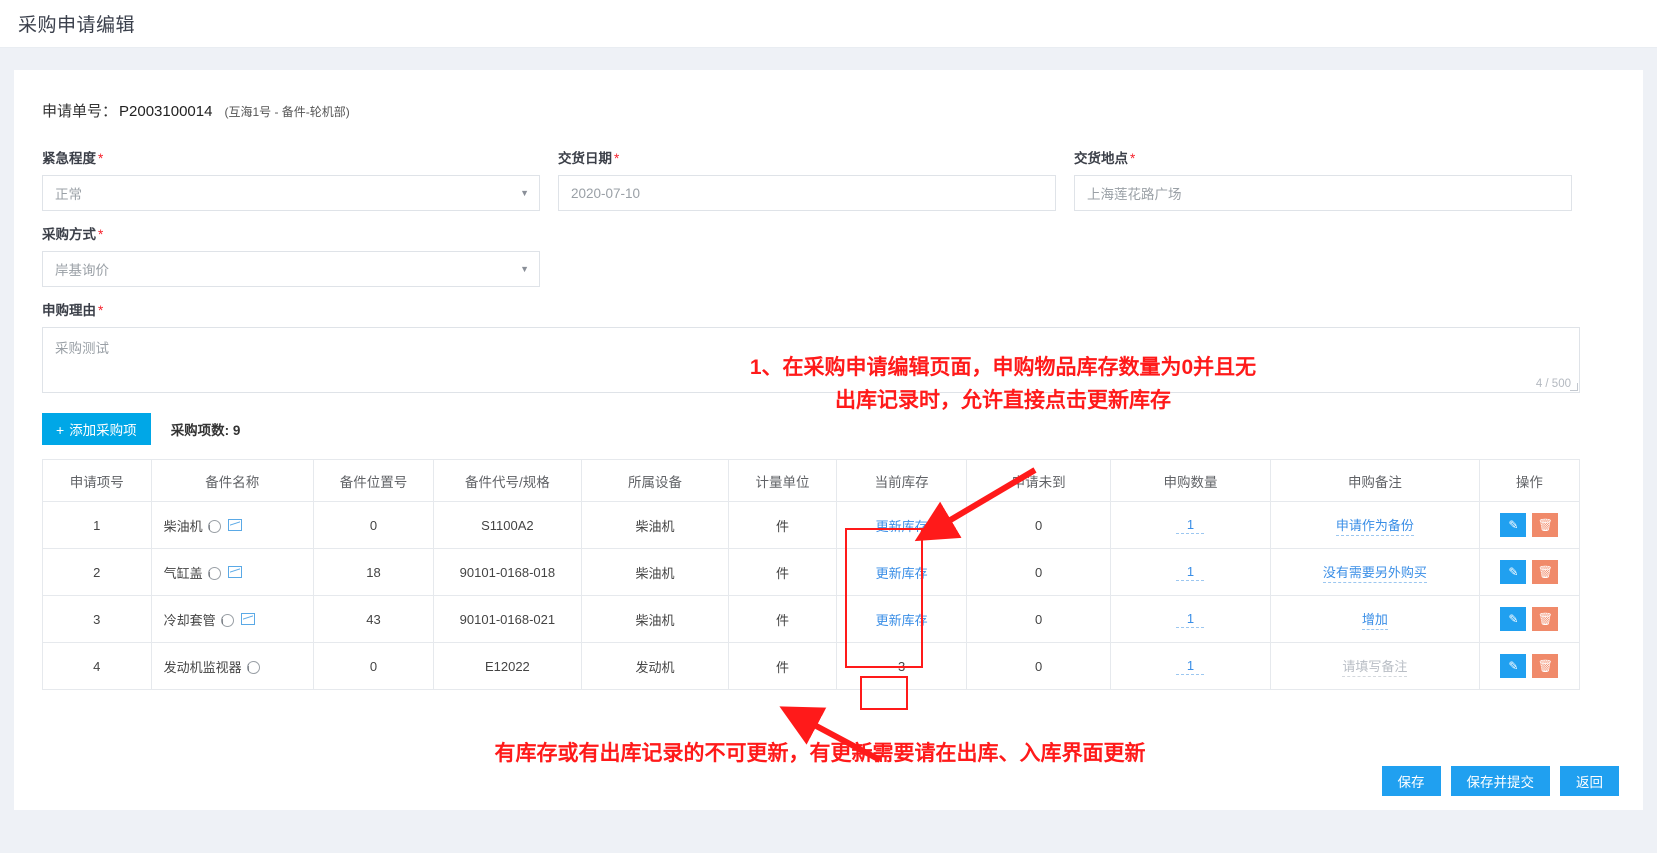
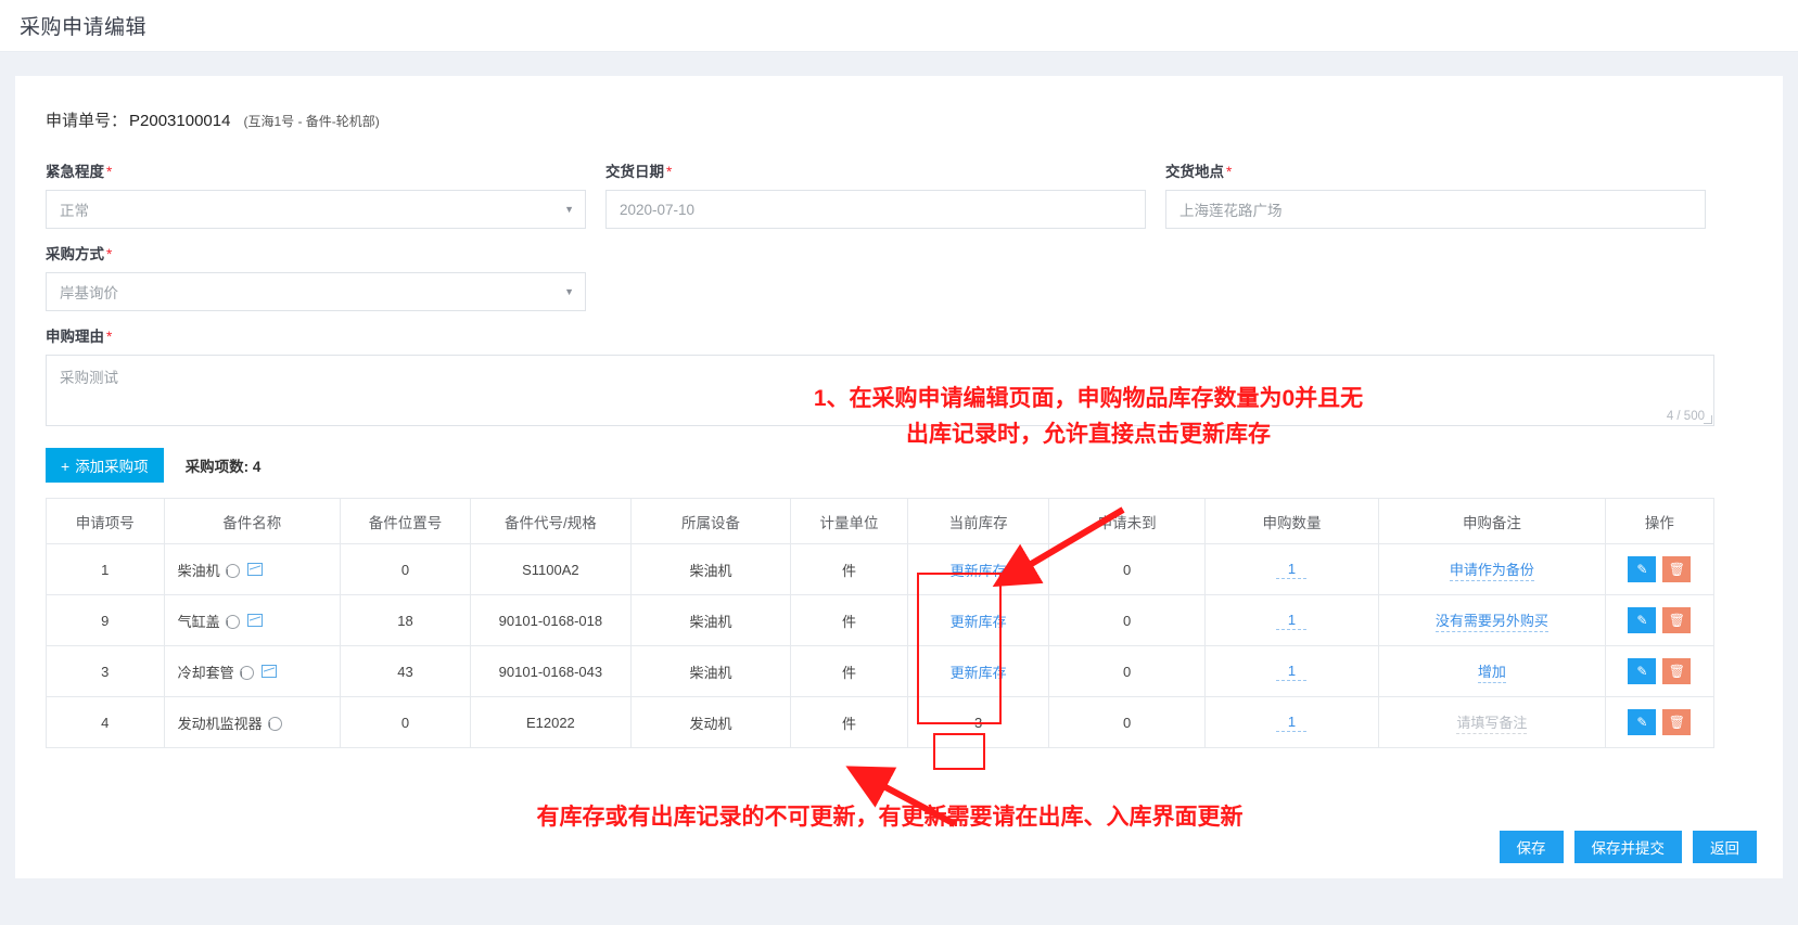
  采购申请编辑
  申请单号：P2003100014 (互海1号 - 备件-轮机部)
  紧急程度 *
  正常
  ▼
  交货日期 *
  2020-07-10
  交货地点 *
  上海莲花路广场
  采购方式 *
  岸基询价
  ▼
  申购理由 *
  采购测试
  4 / 500
  + 添加采购项
- 采购项数: 9
+ 采购项数: 4
  申请项号	备件名称	备件位置号	备件代号/规格	所属设备	计量单位	当前库存	请未到	申购数量	申购备注	操作
  1	柴油机 i	0	S1100A2	柴油机	件	更新库存	0	1	申请作为备份	✎ 🗑
- 2	气缸盖 i	18	90101-0168-018	柴油机	件	更新库存	0	1	没有需要另外购买	✎ 🗑
+ 9	气缸盖 i	18	90101-0168-018	柴油机	件	更新库存	0	1	没有需要另外购买	✎ 🗑
- 3	冷却套管 i	43	90101-0168-021	柴油机	件	更新库存	0	1	增加	✎ 🗑
+ 3	冷却套管 i	43	90101-0168-043	柴油机	件	更新库存	0	1	增加	✎ 🗑
  4	发动机监视器 i	0	E12022	发动机	件	3	0	1	请填写备注	✎ 🗑
  保存
  保存并提交
  返回
  1、在采购申请编辑页面，申购物品库存数量为0并且无
  出库记录时，允许直接点击更新库存
  有库存或有出库记录的不可更新，有更需要请在出库、入库界面更新
